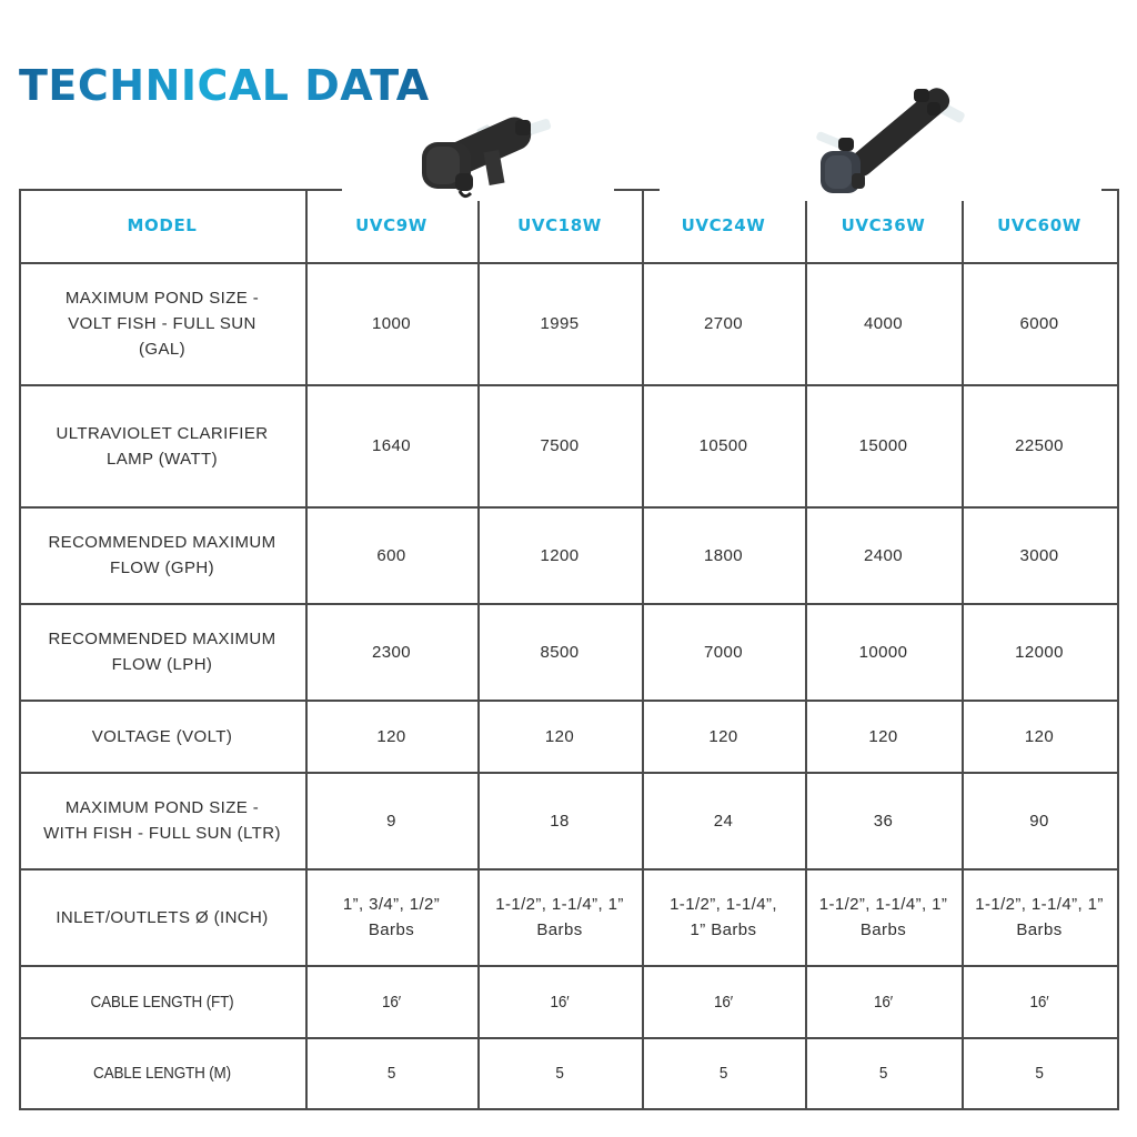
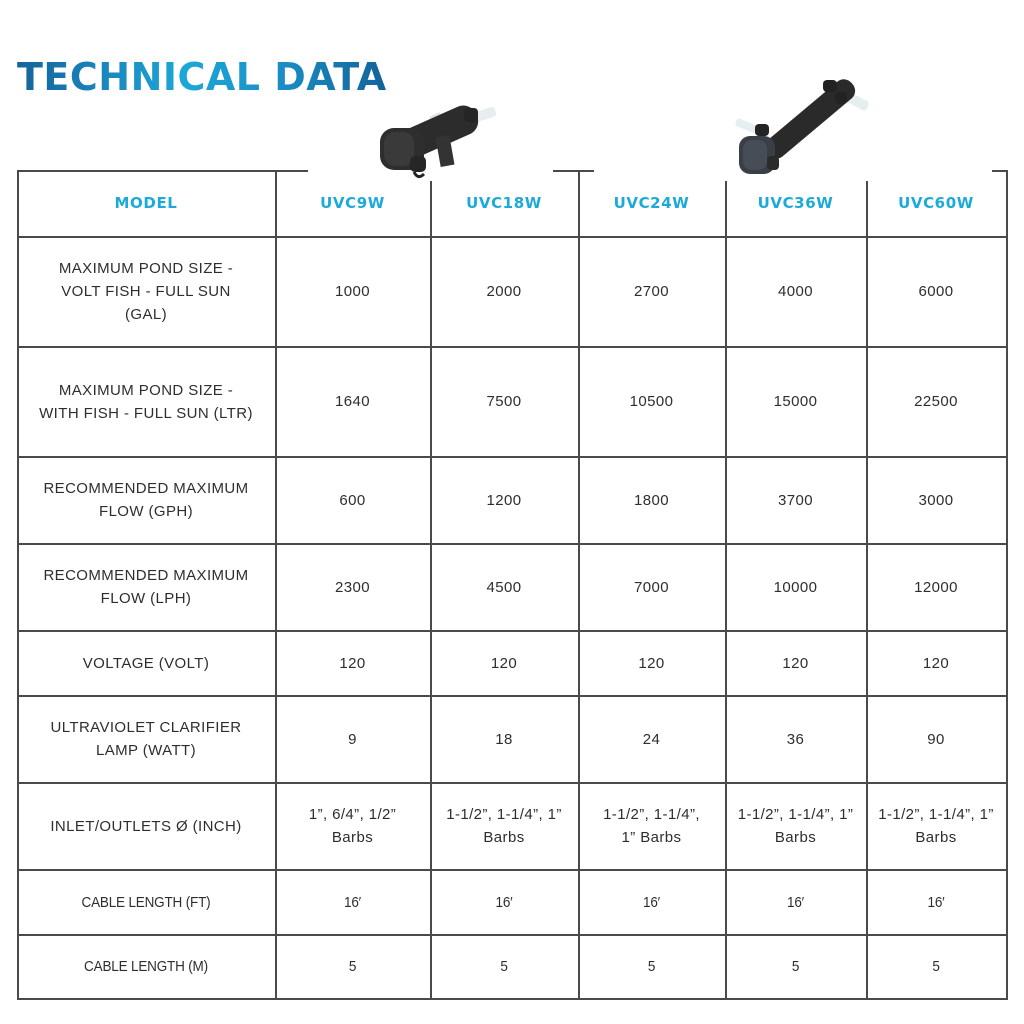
  TECHNICAL DATA
  MODEL
  UVC9W
  UVC18W
  UVC24W
  UVC36W
  UVC60W
  MAXIMUM POND SIZE - VOLT FISH - FULL SUN (GAL)
  1000
- 1995
+ 2000
  2700
  4000
  6000
- ULTRAVIOLET CLARIFIER LAMP (WATT)
+ MAXIMUM POND SIZE - WITH FISH - FULL SUN (LTR)
  1640
  7500
  10500
  15000
  22500
  RECOMMENDED MAXIMUM FLOW (GPH)
  600
  1200
  1800
- 2400
+ 3700
  3000
  RECOMMENDED MAXIMUM FLOW (LPH)
  2300
- 8500
+ 4500
  7000
  10000
  12000
  VOLTAGE (VOLT)
  120
  120
  120
  120
  120
- MAXIMUM POND SIZE - WITH FISH - FULL SUN (LTR)
+ ULTRAVIOLET CLARIFIER LAMP (WATT)
  9
  18
  24
  36
  90
  INLET/OUTLETS Ø (INCH)
- 1”, 3/4”, 1/2” Barbs
+ 1”, 6/4”, 1/2” Barbs
  1-1/2”, 1-1/4”, 1” Barbs
  1-1/2”, 1-1/4”, 1” Barbs
  1-1/2”, 1-1/4”, 1” Barbs
  1-1/2”, 1-1/4”, 1” Barbs
  CABLE LENGTH (FT)
  16′
  16′
  16′
  16′
  16′
  CABLE LENGTH (M)
  5
  5
  5
  5
  5
